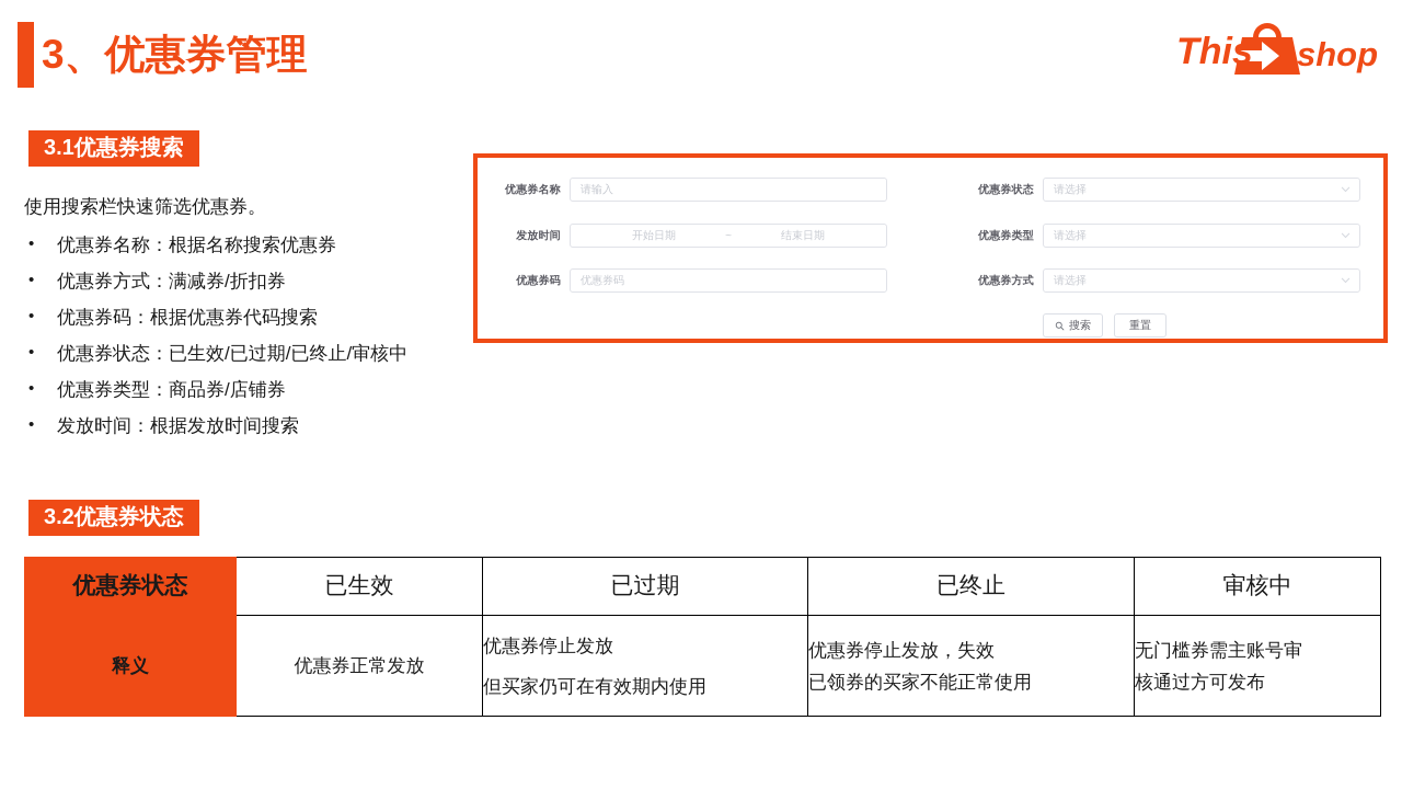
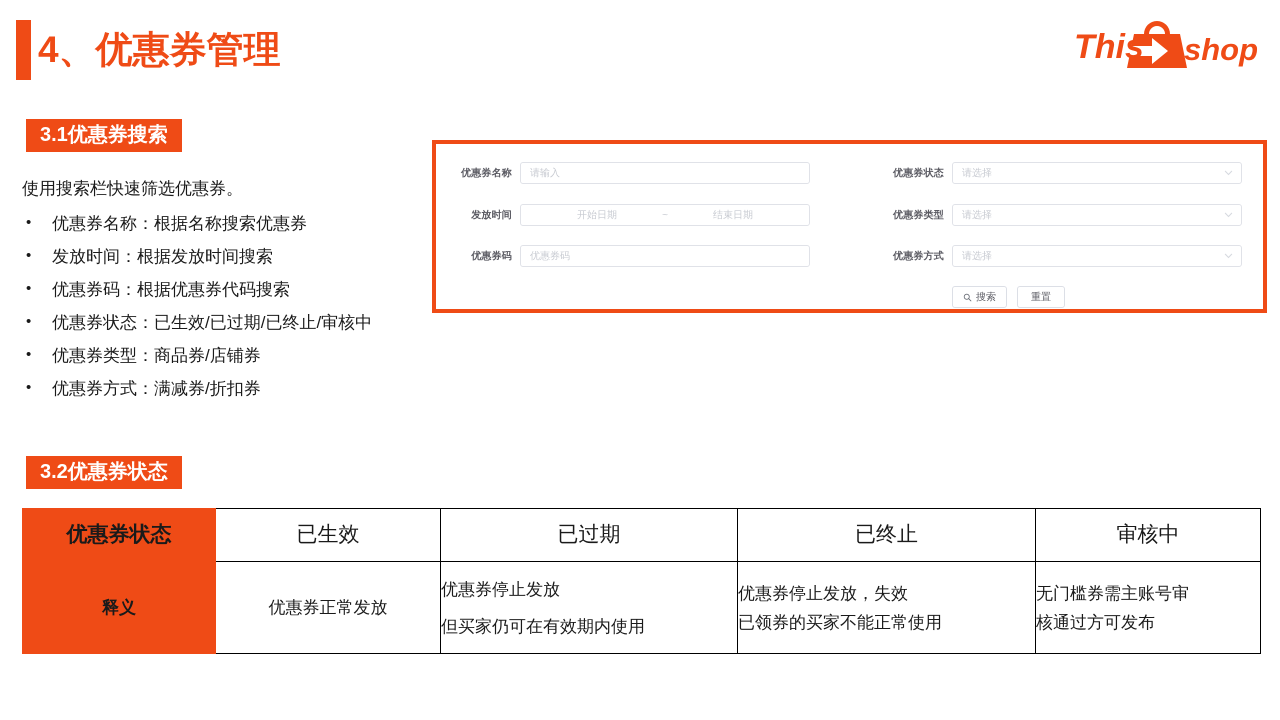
- 3、优惠券管理
+ 4、优惠券管理
  This
  shop
  3.1优惠券搜索
  使用搜索栏快速筛选优惠券。
  优惠券名称：根据名称搜索优惠券
- 优惠券方式：满减券/折扣券
+ 发放时间：根据发放时间搜索
  优惠券码：根据优惠券代码搜索
  优惠券状态：已生效/已过期/已终止/审核中
  优惠券类型：商品券/店铺券
- 发放时间：根据发放时间搜索
+ 优惠券方式：满减券/折扣券
  优惠券名称
  请输入
  发放时间
  开始日期
  ~
  结束日期
  优惠券码
  优惠券码
  优惠券状态
  请选择
  优惠券类型
  请选择
  优惠券方式
  请选择
  搜索
  重置
  3.2优惠券状态
  优惠券状态	已生效	已过期	已终止	审核中
  释义	优惠券正常发放	优惠券停止发放 但买家仍可在有效期内使用	优惠券停止发放，失效 已领券的买家不能正常使用	无门槛券需主账号审 核通过方可发布
